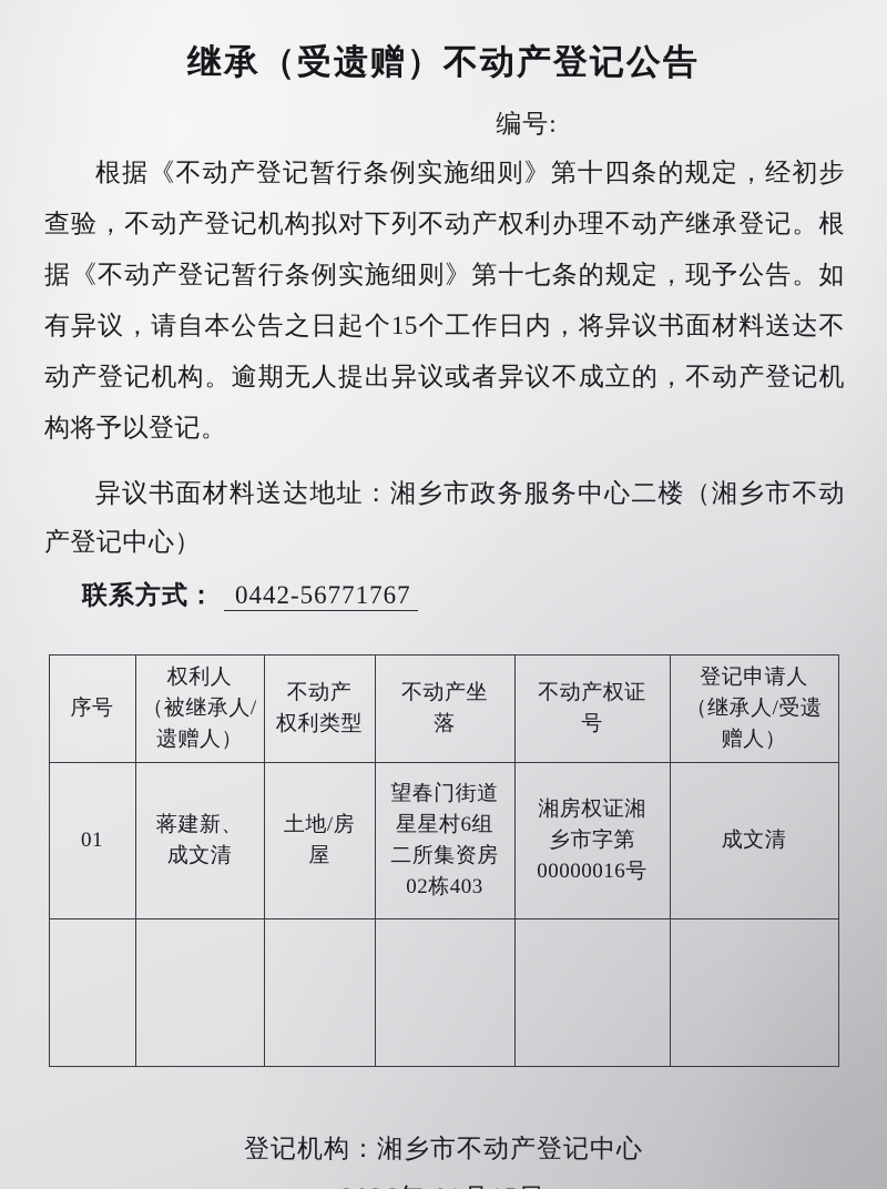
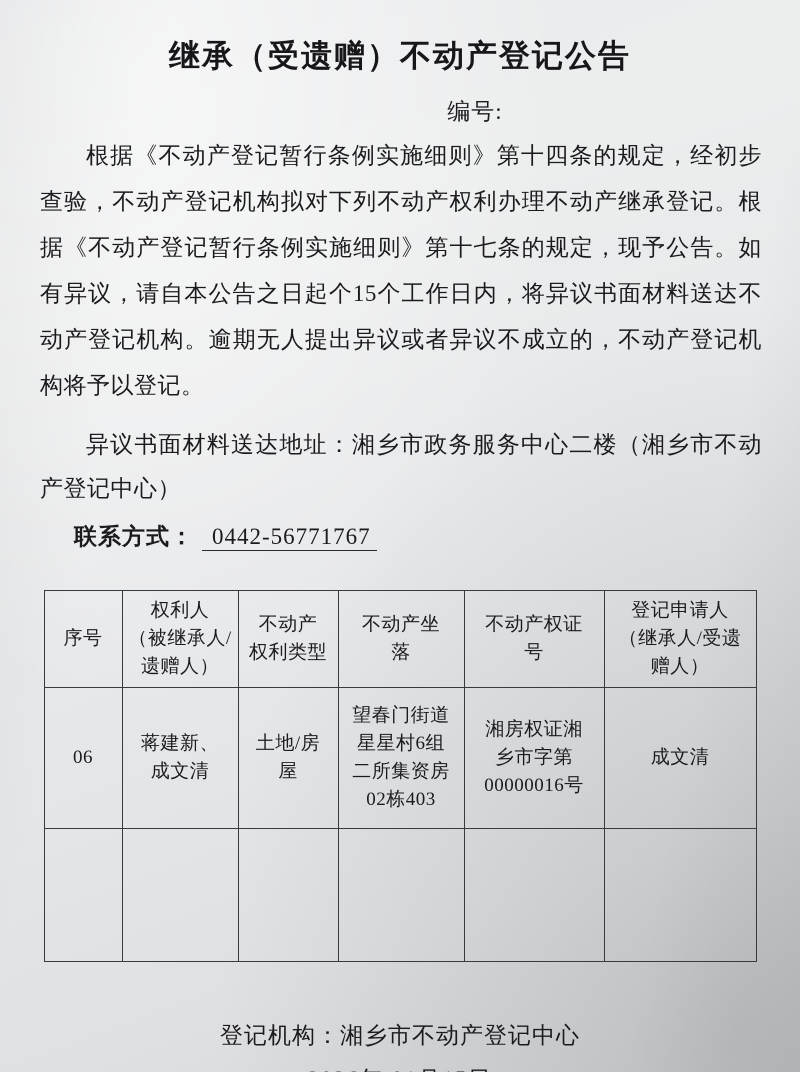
  继承（受遗赠）不动产登记公告
  编号:
  根据《不动产登记暂行条例实施细则》第十四条的规定，经初步查验，不动产登记机构拟对下列不动产权利办理不动产继承登记。根据《不动产登记暂行条例实施细则》第十七条的规定，现予公告。如有异议，请自本公告之日起个15个工作日内，将异议书面材料送达不动产登记机构。逾期无人提出异议或者异议不成立的，不动产登记机构将予以登记。
  异议书面材料送达地址：湘乡市政务服务中心二楼（湘乡市不动产登记中心）
  联系方式： 0442-56771767
  序号	权利人 （被继承人/ 遗赠人）	不动产 权利类型	不动产坐 落	不动产权证 号	登记申请人 （继承人/受遗 赠人）
- 01	蒋建新、 成文清	土地/房 屋	望春门街道 星星村6组 二所集资房 02栋403	湘房权证湘 乡市字第 00000016号	成文清
+ 06	蒋建新、 成文清	土地/房 屋	望春门街道 星星村6组 二所集资房 02栋403	湘房权证湘 乡市字第 00000016号	成文清
  登记机构：湘乡市不动产登记中心
